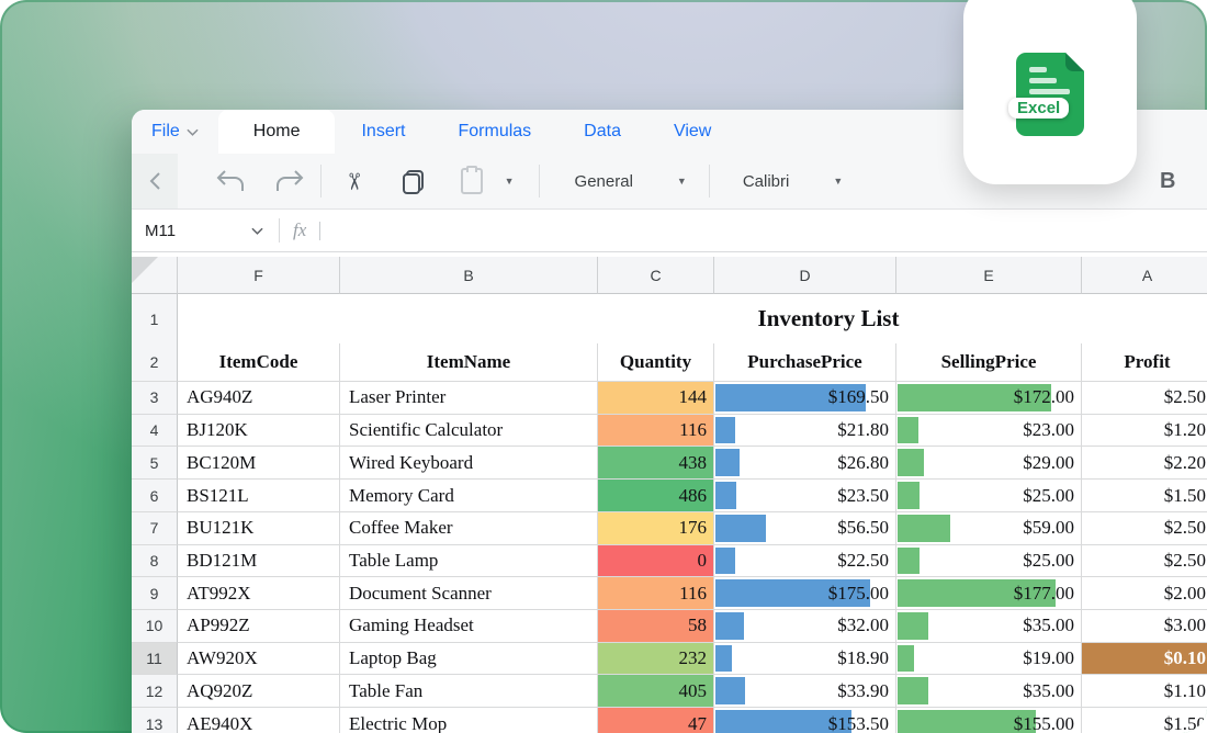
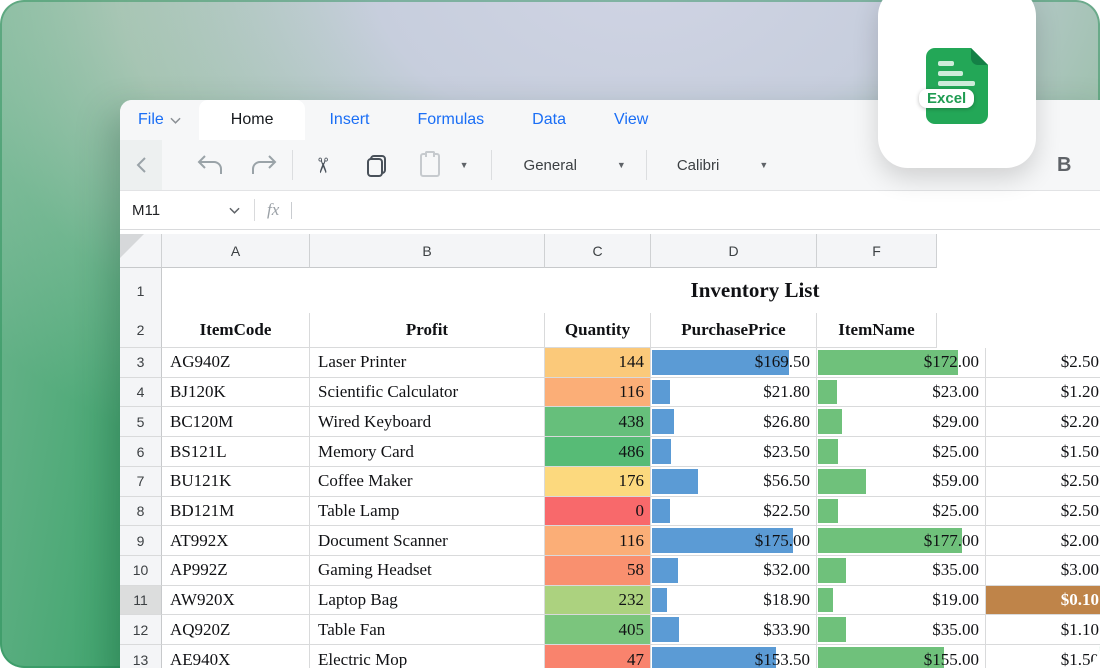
  File
  Home
  Insert
  Formulas
  Data
  View
  ▼
  General
  ▼
  Calibri
  ▼
  B
  M11
  fx
- F
+ A
  B
  C
  D
- E
- A
+ F
  1
  Inventory List
  2
  ItemCode
- ItemName
+ Profit
  Quantity
  PurchasePrice
- SellingPrice
- Profit
+ ItemName
  3
  AG940Z
  Laser Printer
  144
  $169.50
  $172.00
  $2.50
  4
  BJ120K
  Scientific Calculator
  116
  $21.80
  $23.00
  $1.20
  5
  BC120M
  Wired Keyboard
  438
  $26.80
  $29.00
  $2.20
  6
  BS121L
  Memory Card
  486
  $23.50
  $25.00
  $1.50
  7
  BU121K
  Coffee Maker
  176
  $56.50
  $59.00
  $2.50
  8
  BD121M
  Table Lamp
  0
  $22.50
  $25.00
  $2.50
  9
  AT992X
  Document Scanner
  116
  $175.00
  $177.00
  $2.00
  10
  AP992Z
  Gaming Headset
  58
  $32.00
  $35.00
  $3.00
  11
  AW920X
  Laptop Bag
  232
  $18.90
  $19.00
  $0.10
  12
  AQ920Z
  Table Fan
  405
  $33.90
  $35.00
  $1.10
  13
  AE940X
  Electric Mop
  47
  $153.50
  $155.00
  $1.50
  Excel
